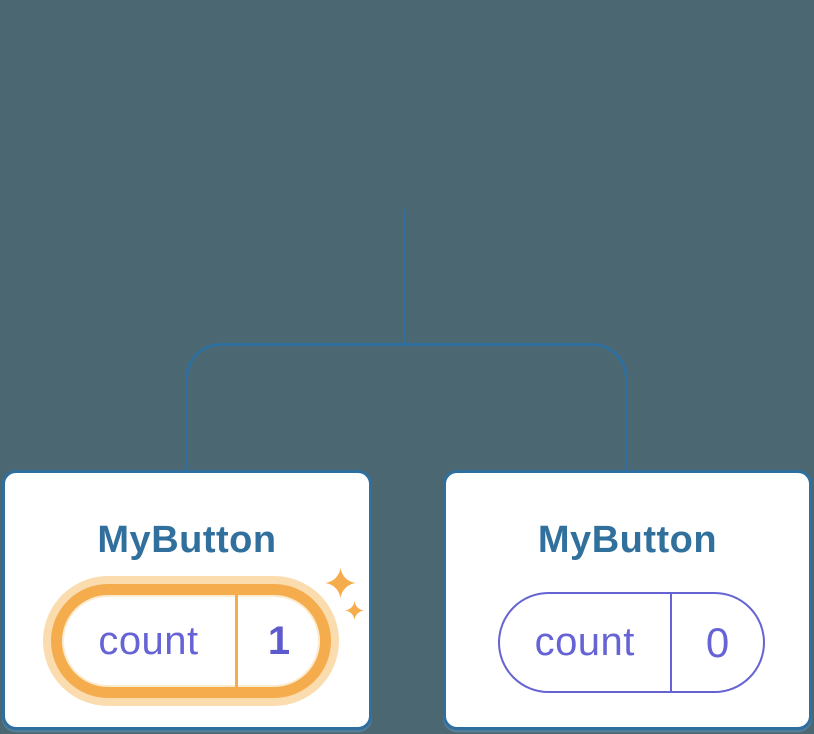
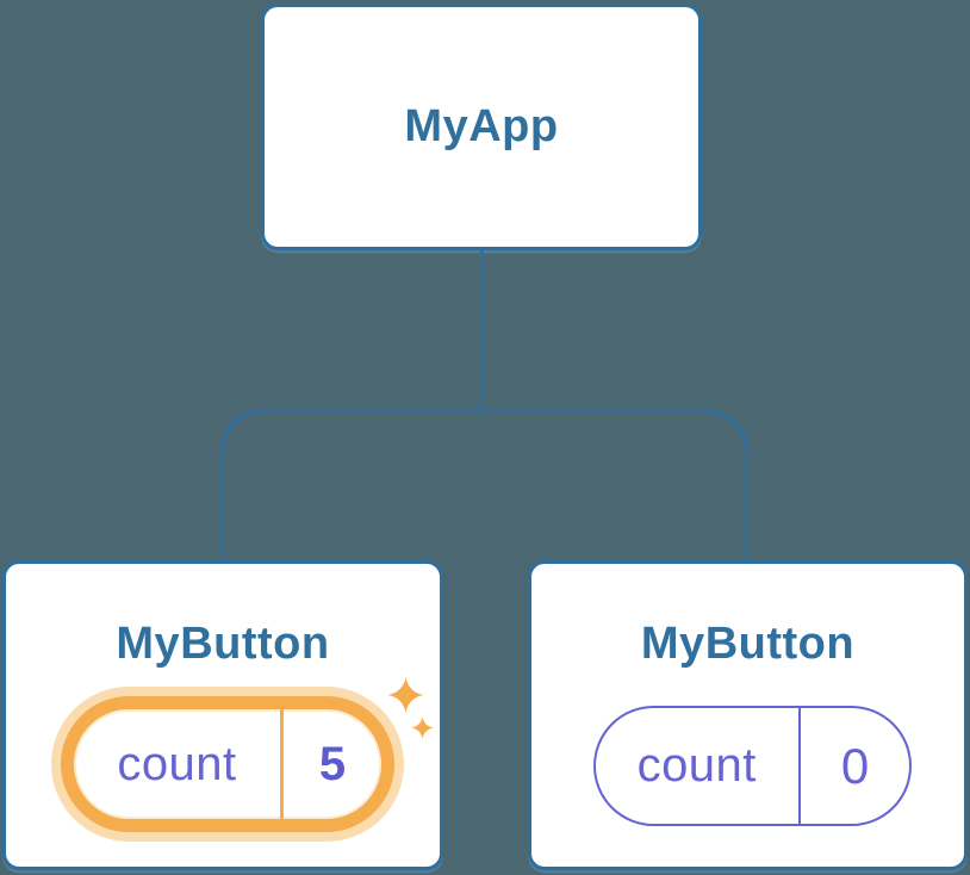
+ MyApp
  MyButton
  count
- 1
+ 5
  MyButton
  count
  0
